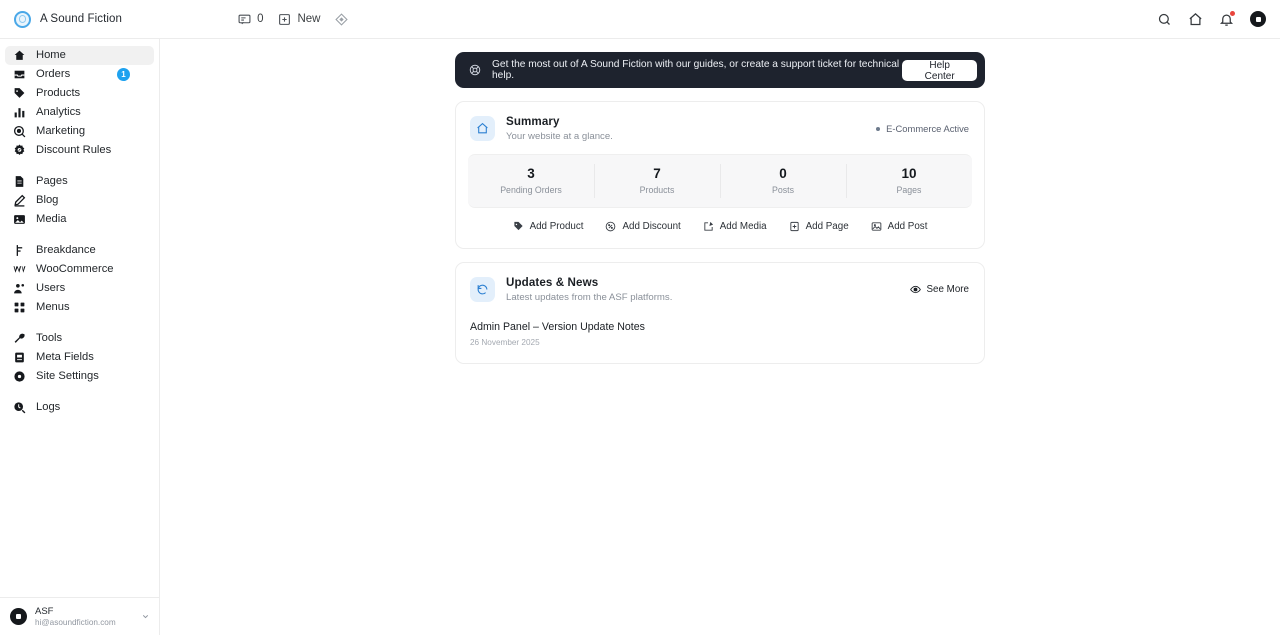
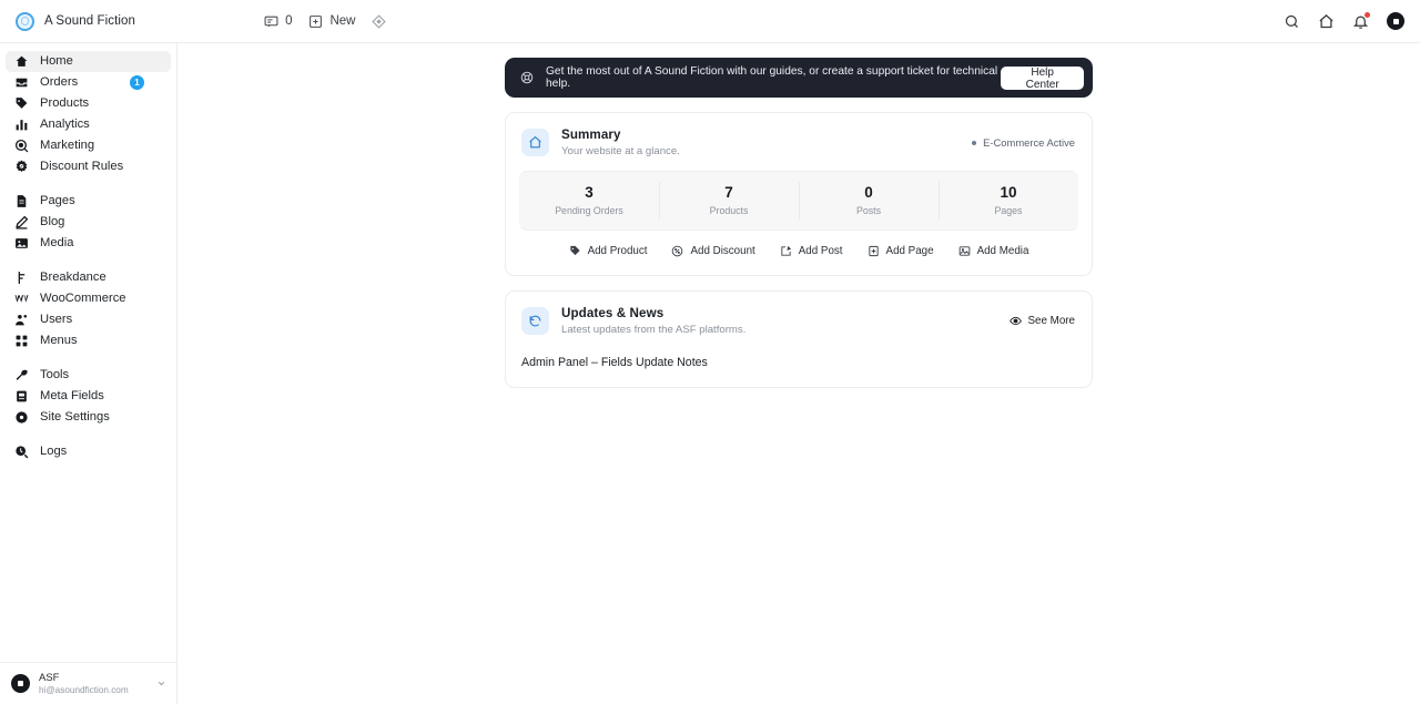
  A Sound Fiction
  0
  New
  Home
  Orders
  1
  Products
  Analytics
  Marketing
  Discount Rules
  Pages
  Blog
  Media
  Breakdance
  WooCommerce
  Users
  Menus
  Tools
  Meta Fields
  Site Settings
  Logs
  ASF
  hi@asoundfiction.com
  Get the most out of A Sound Fiction with our guides, or create a support ticket for technical help.
  Help Center
  Summary
  Your website at a glance.
  E-Commerce Active
  3
  Pending Orders
  7
  Products
  0
  Posts
  10
  Pages
  Add Product
  Add Discount
- Add Media
+ Add Post
  Add Page
- Add Post
+ Add Media
  Updates & News
  Latest updates from the ASF platforms.
  See More
- Admin Panel – Version Update Notes
+ Admin Panel – Fields Update Notes
- 26 November 2025
